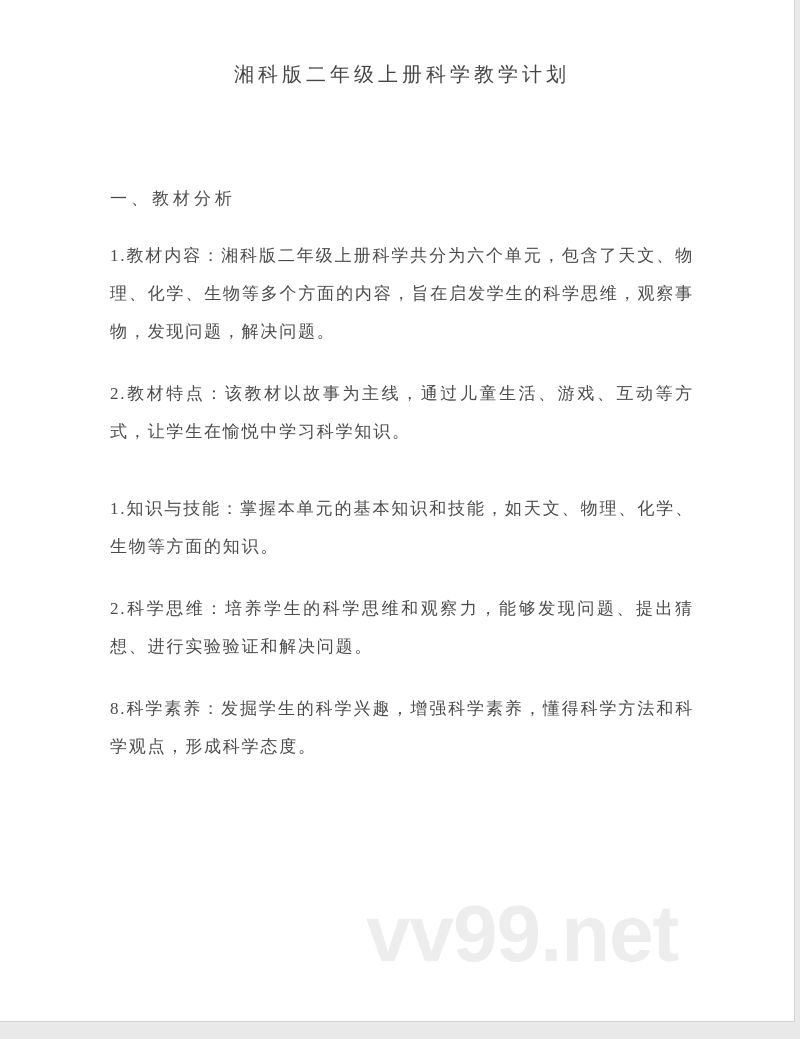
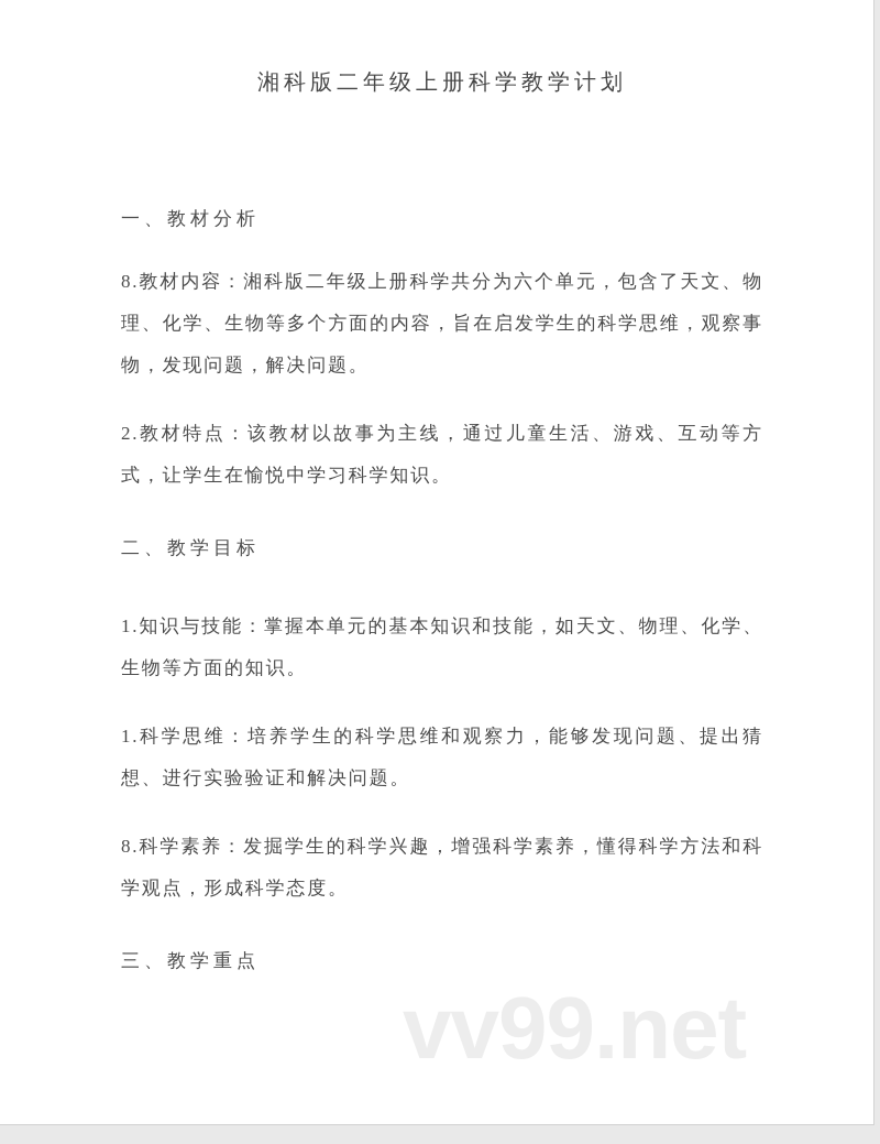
  湘科版二年级上册科学教学计划
  一、教材分析
- 1.教材内容：湘科版二年级上册科学共分为六个单元，包含了天文、物理、化学、生物等多个方面的内容，旨在启发学生的科学思维，观察事物，发现问题，解决问题。
+ 8.教材内容：湘科版二年级上册科学共分为六个单元，包含了天文、物理、化学、生物等多个方面的内容，旨在启发学生的科学思维，观察事物，发现问题，解决问题。
  2.教材特点：该教材以故事为主线，通过儿童生活、游戏、互动等方式，让学生在愉悦中学习科学知识。
+ 二、教学目标
  1.知识与技能：掌握本单元的基本知识和技能，如天文、物理、化学、生物等方面的知识。
- 2.科学思维：培养学生的科学思维和观察力，能够发现问题、提出猜想、进行实验验证和解决问题。
+ 1.科学思维：培养学生的科学思维和观察力，能够发现问题、提出猜想、进行实验验证和解决问题。
  8.科学素养：发掘学生的科学兴趣，增强科学素养，懂得科学方法和科学观点，形成科学态度。
+ 三、教学重点
